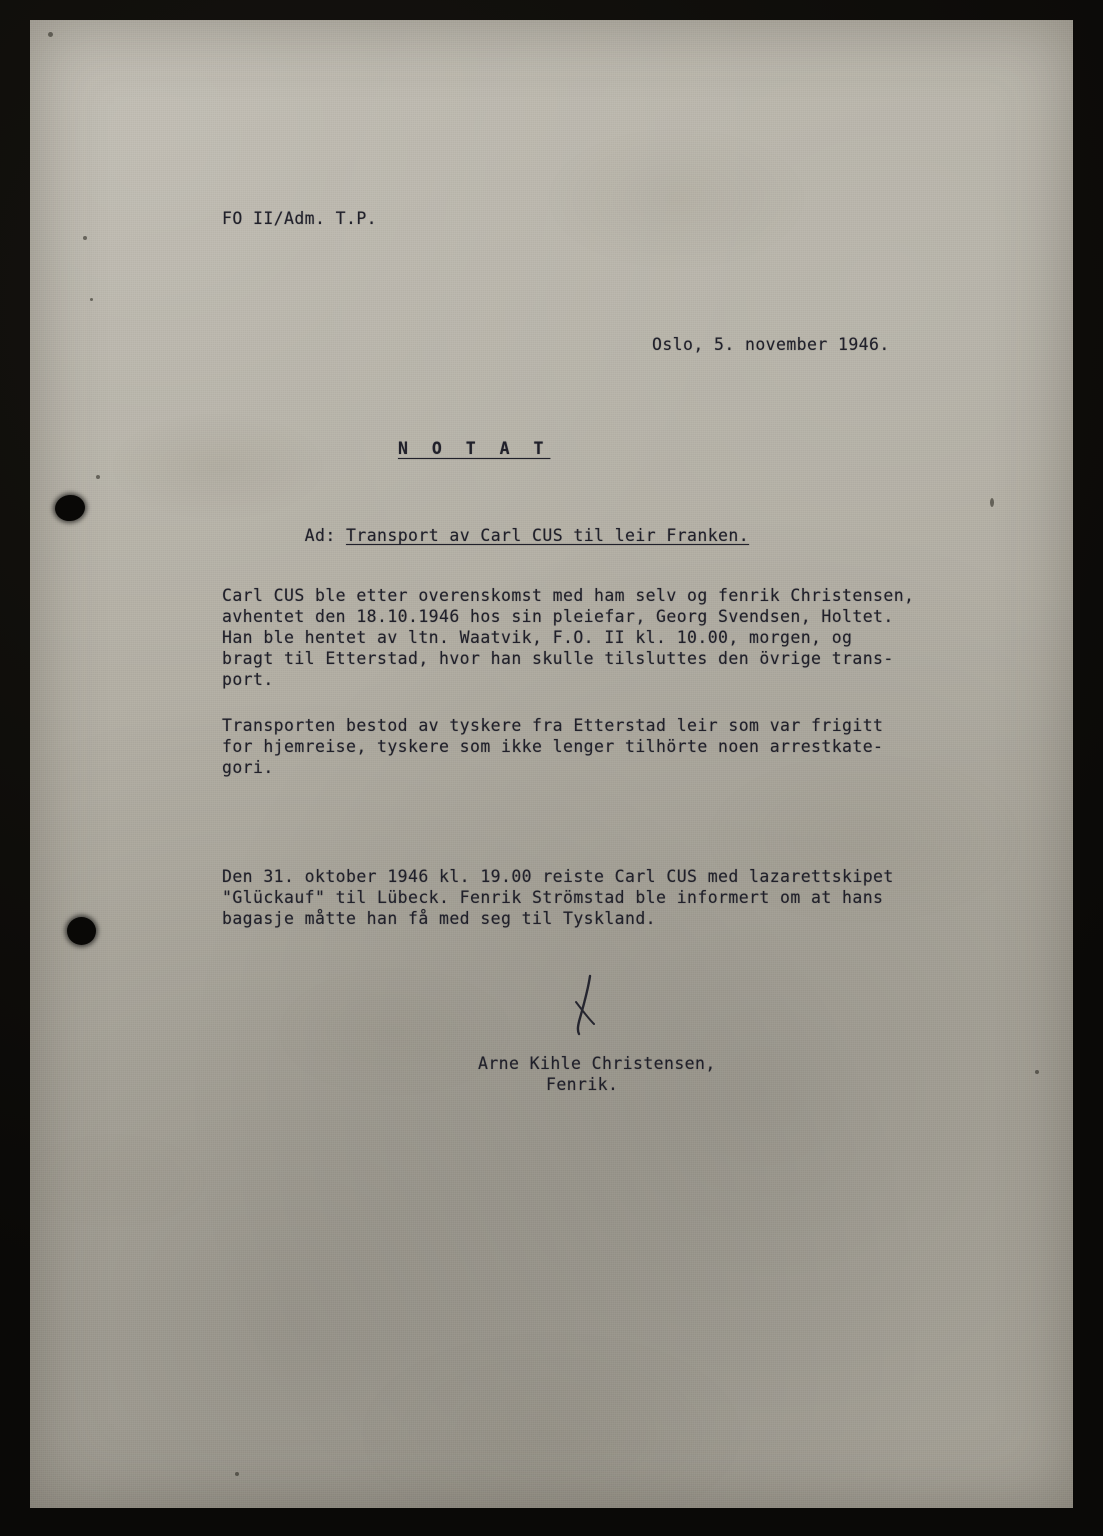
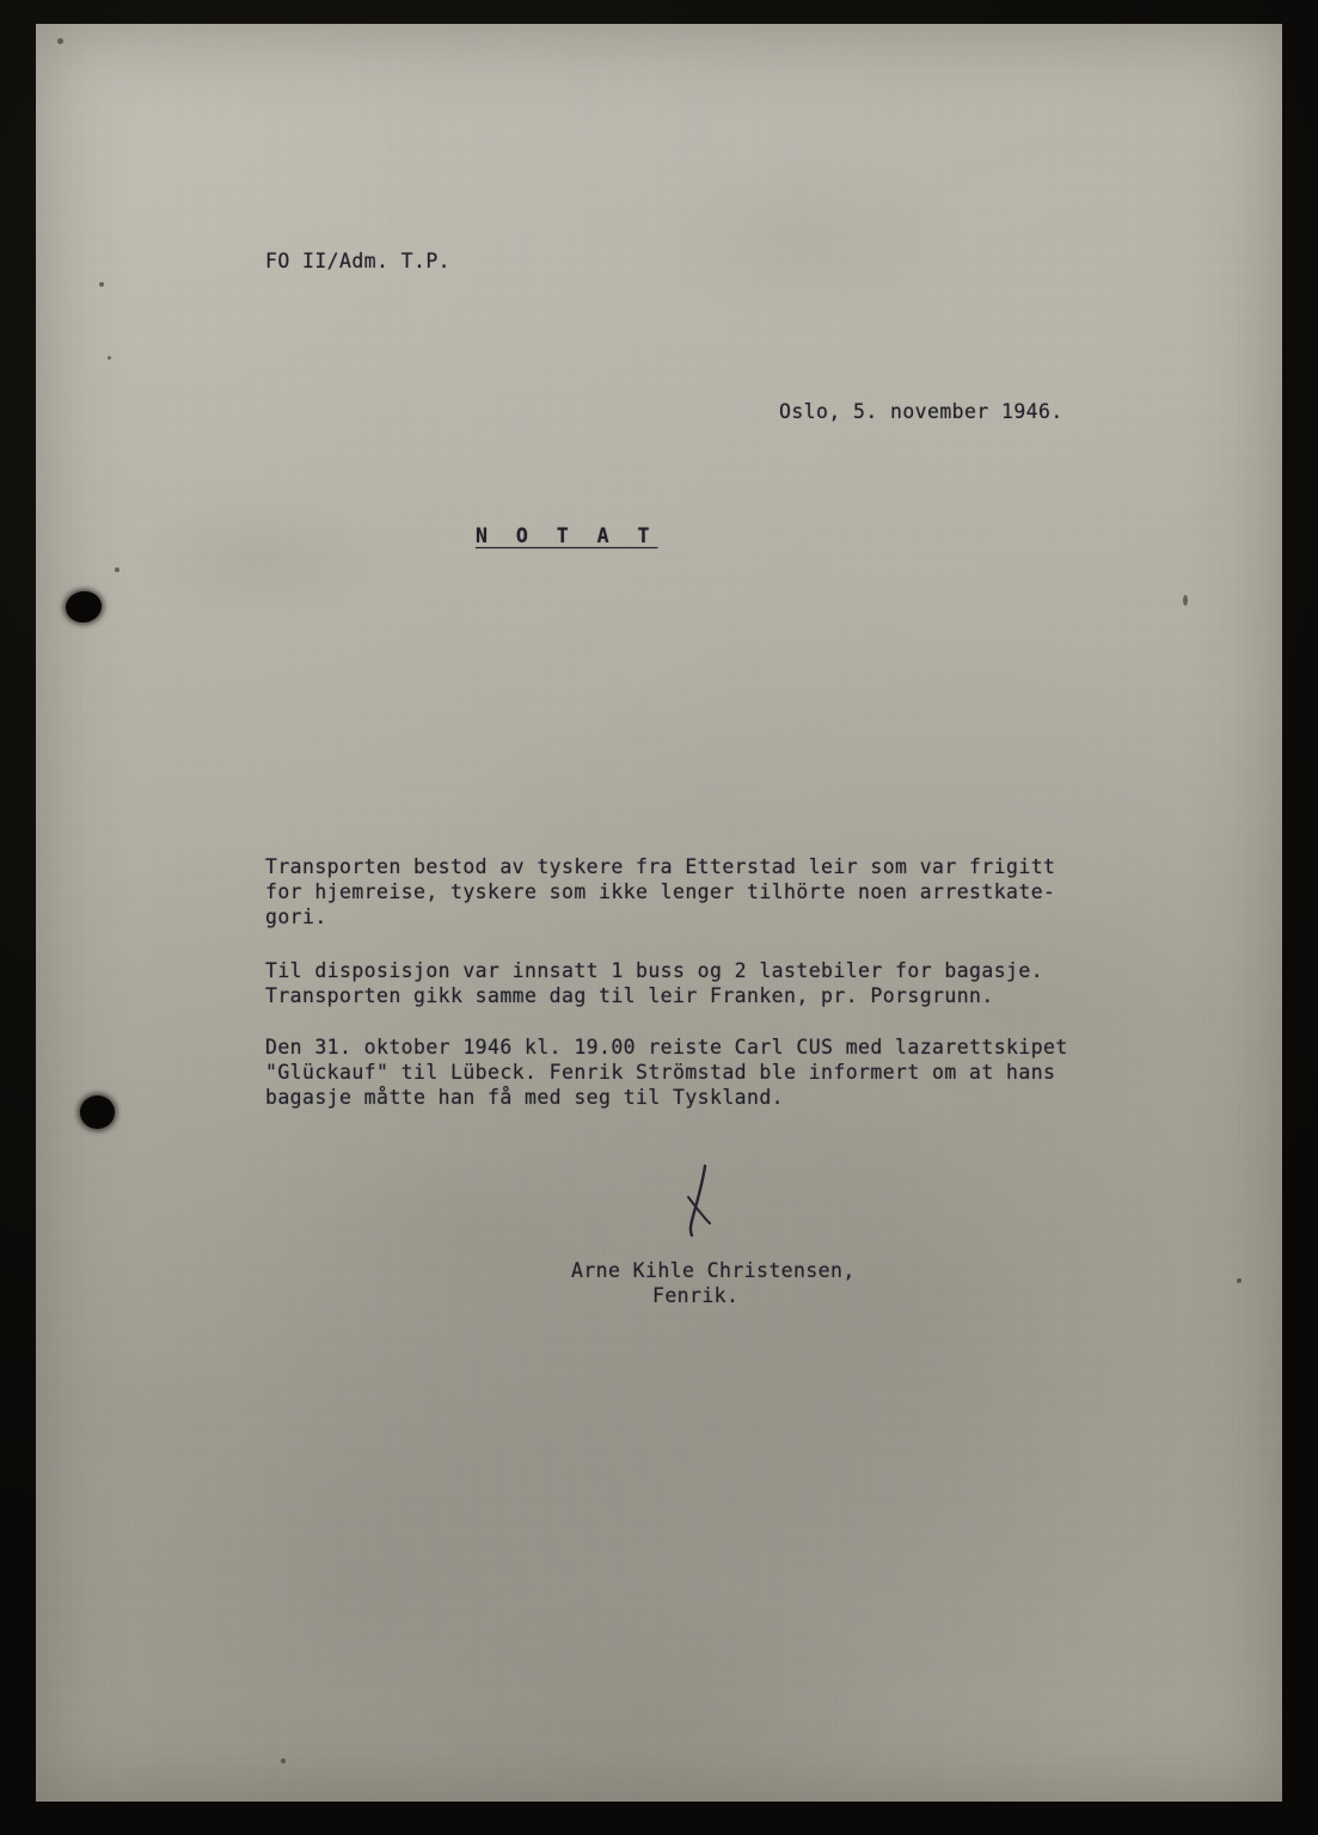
  FO II/Adm. T.P.
  Oslo, 5. november 1946.
  N O T A T
- Ad: Transport av Carl CUS til leir Franken.
- Carl CUS ble etter overenskomst med ham selv og fenrik Christensen,
- avhentet den 18.10.1946 hos sin pleiefar, Georg Svendsen, Holtet.
- Han ble hentet av ltn. Waatvik, F.O. II kl. 10.00, morgen, og
- bragt til Etterstad, hvor han skulle tilsluttes den övrige trans-
- port.
  Transporten bestod av tyskere fra Etterstad leir som var frigitt
  for hjemreise, tyskere som ikke lenger tilhörte noen arrestkate-
  gori.
+ Til disposisjon var innsatt 1 buss og 2 lastebiler for bagasje.
+ Transporten gikk samme dag til leir Franken, pr. Porsgrunn.
  Den 31. oktober 1946 kl. 19.00 reiste Carl CUS med lazarettskipet
  "Glückauf" til Lübeck. Fenrik Strömstad ble informert om at hans
  bagasje måtte han få med seg til Tyskland.
  Arne Kihle Christensen,
  Fenrik.
